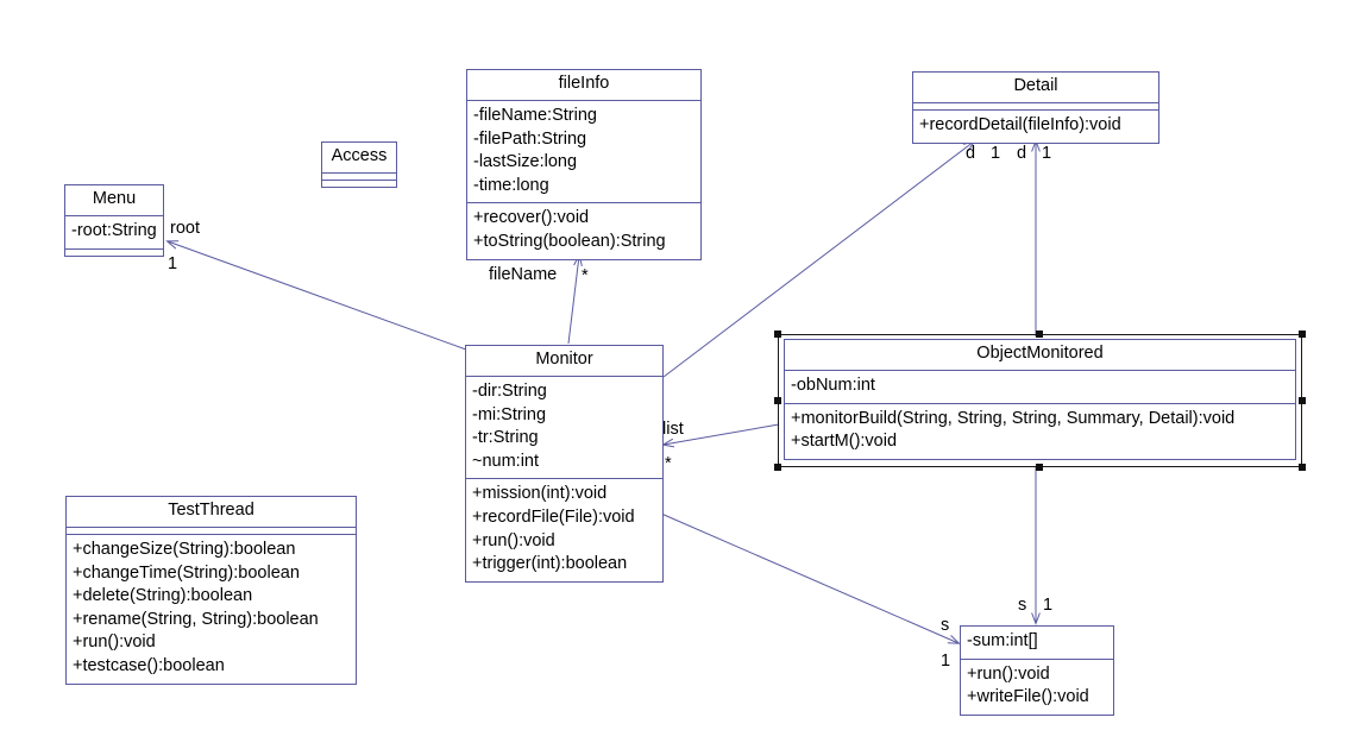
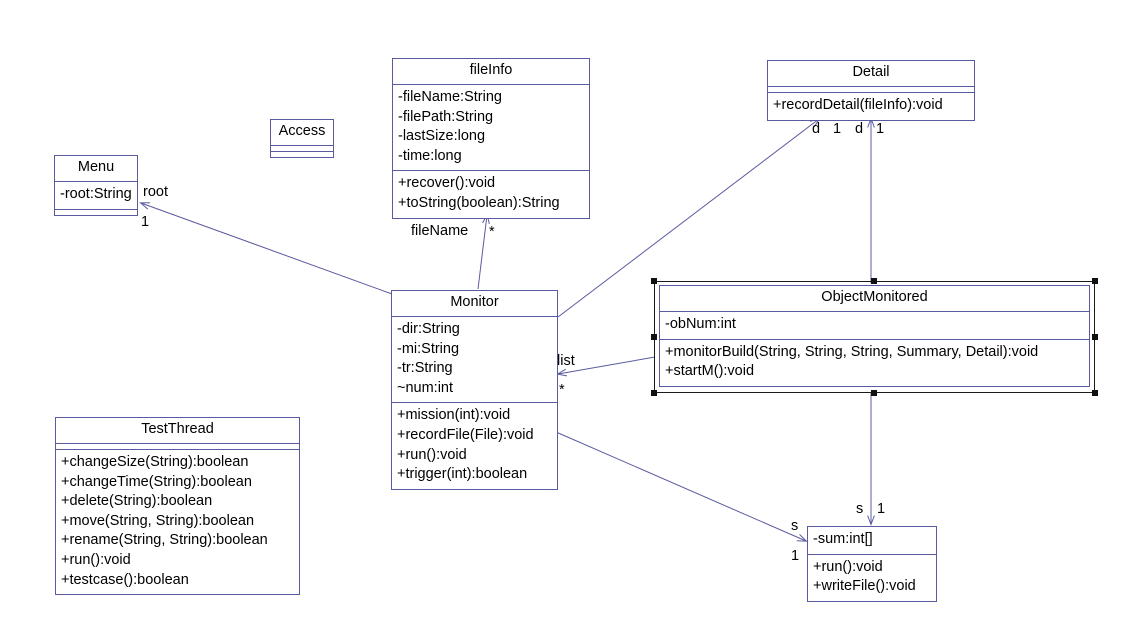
  Menu
  -root:String
  Access
  fileInfo
  -fileName:String
  -filePath:String
  -lastSize:long
  -time:long
  +recover():void
  +toString(boolean):String
  Detail
  +recordDetail(fileInfo):void
  Monitor
  -dir:String
  -mi:String
  -tr:String
  ~num:int
  +mission(int):void
  +recordFile(File):void
  +run():void
  +trigger(int):boolean
  ObjectMonitored
  -obNum:int
  +monitorBuild(String, String, String, Summary, Detail):void
  +startM():void
  TestThread
  +changeSize(String):boolean
  +changeTime(String):boolean
  +delete(String):boolean
+ +move(String, String):boolean
  +rename(String, String):boolean
  +run():void
  +testcase():boolean
  -sum:int[]
  +run():void
  +writeFile():void
  root
  1
  fileName
  *
  d
  1
  d
  1
  list
  *
  s
  1
  s
  1
